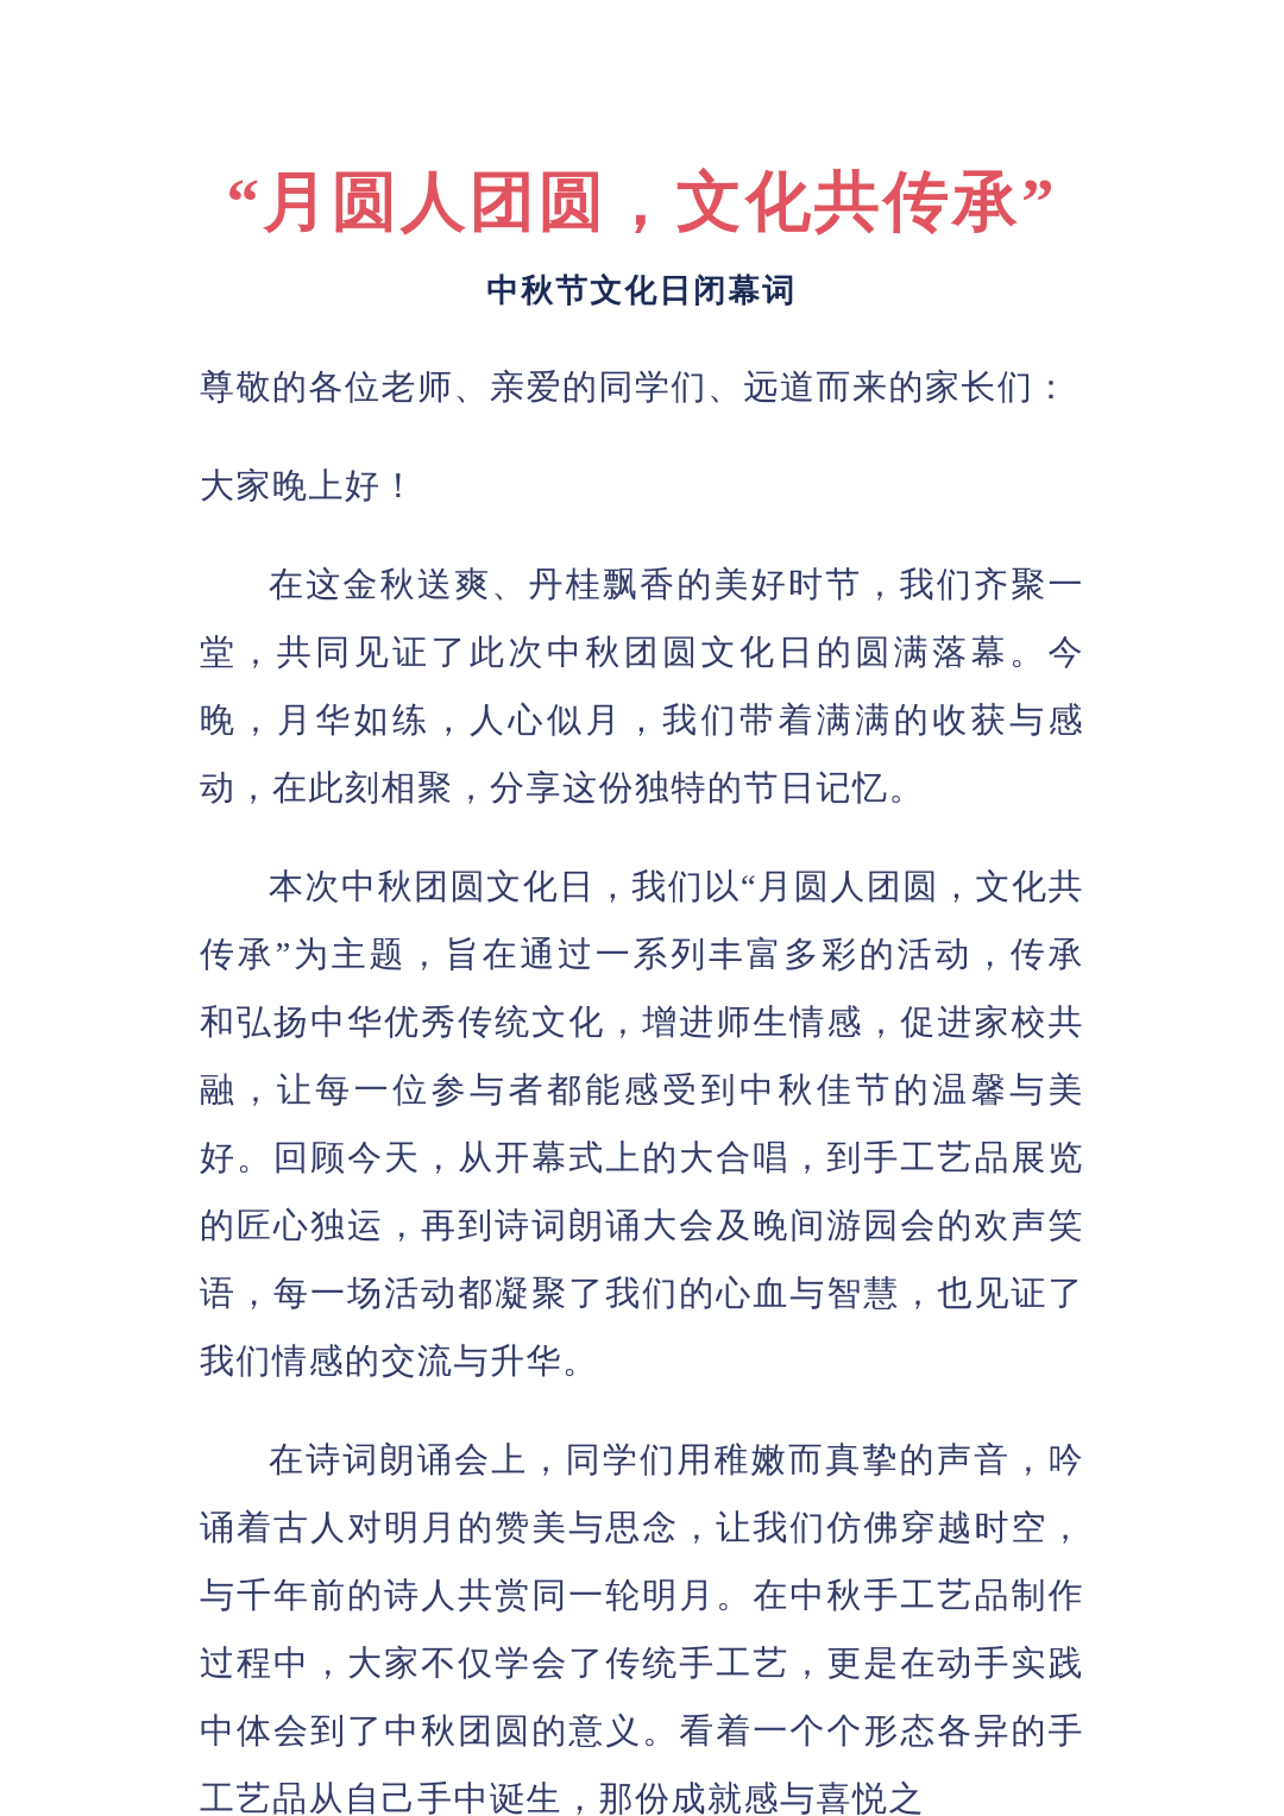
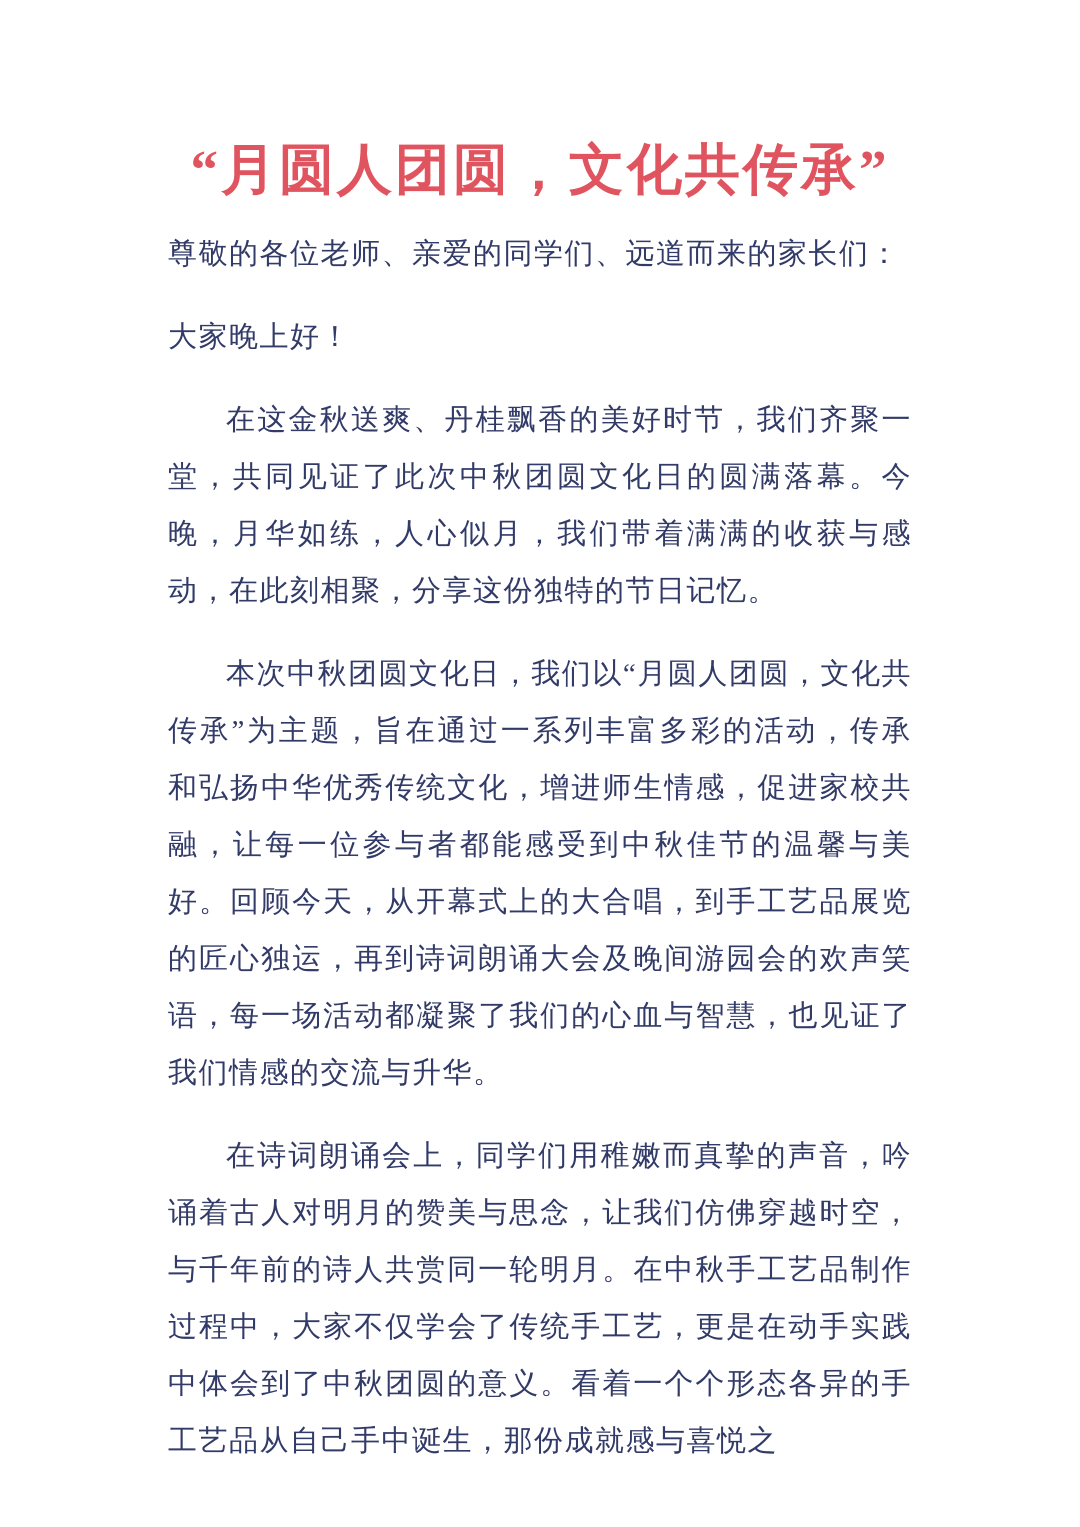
  “月圆人团圆，文化共传承”
- 中秋节文化日闭幕词
  尊敬的各位老师、亲爱的同学们、远道而来的家长们：
  大家晚上好！
  在这金秋送爽、丹桂飘香的美好时节，我们齐聚一堂，共同见证了此次中秋团圆文化日的圆满落幕。今晚，月华如练，人心似月，我们带着满满的收获与感动，在此刻相聚，分享这份独特的节日记忆。
  本次中秋团圆文化日，我们以“月圆人团圆，文化共传承”为主题，旨在通过一系列丰富多彩的活动，传承和弘扬中华优秀传统文化，增进师生情感，促进家校共融，让每一位参与者都能感受到中秋佳节的温馨与美好。回顾今天，从开幕式上的大合唱，到手工艺品展览的匠心独运，再到诗词朗诵大会及晚间游园会的欢声笑语，每一场活动都凝聚了我们的心血与智慧，也见证了我们情感的交流与升华。
  在诗词朗诵会上，同学们用稚嫩而真挚的声音，吟诵着古人对明月的赞美与思念，让我们仿佛穿越时空，与千年前的诗人共赏同一轮明月。在中秋手工艺品制作过程中，大家不仅学会了传统手工艺，更是在动手实践中体会到了中秋团圆的意义。看着一个个形态各异的手工艺品从自己手中诞生，那份成就感与喜悦之
